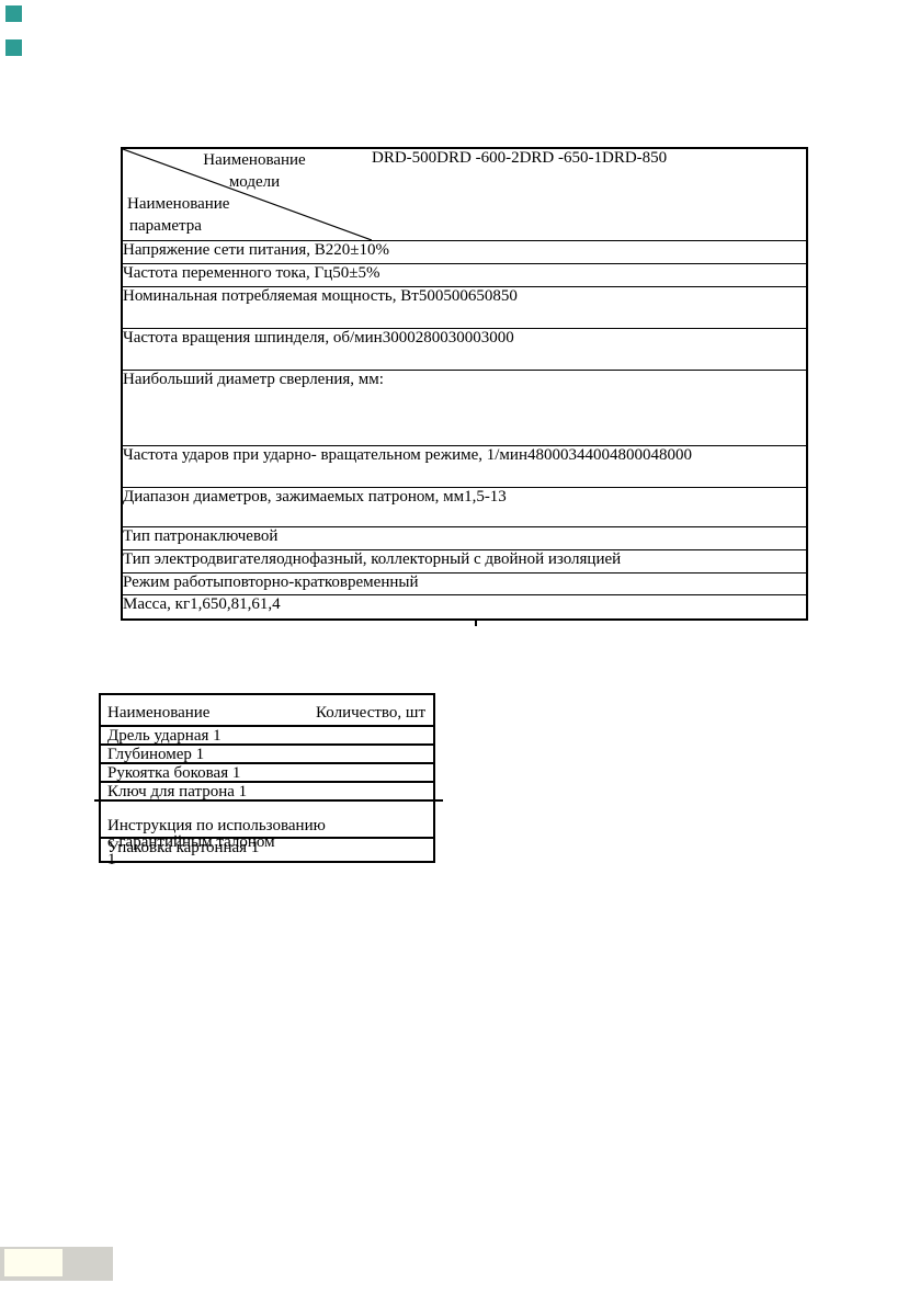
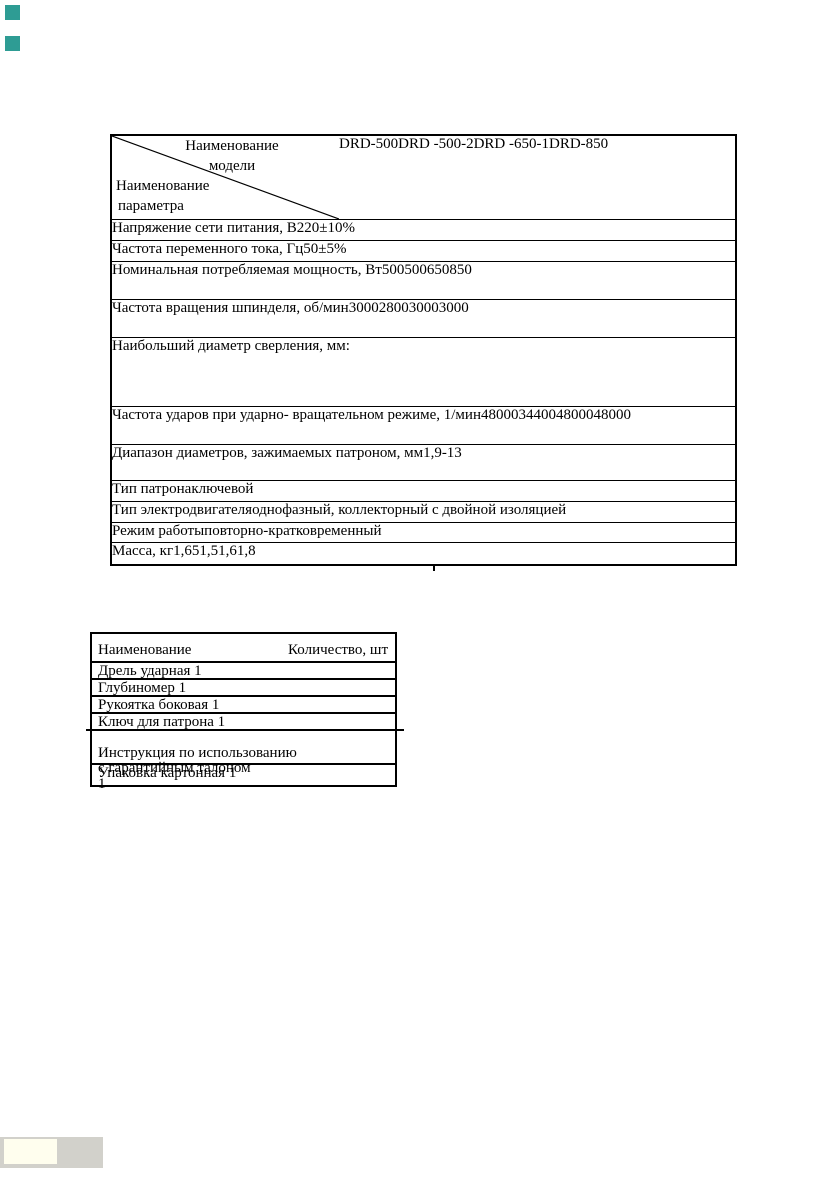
  Наименование
  модели
  Наименование
  параметра
  DRD-500
- DRD -600-2
+ DRD -500-2
  DRD -650-1
  DRD-850
  Напряжение сети питания, В
  220±10%
  Частота переменного тока, Гц
  50±5%
  Номинальная потребляемая мощность, Вт
  500
  500
  650
  850
  Частота вращения шпинделя, об/мин
  3000
  2800
  3000
  3000
  Наибольший диаметр сверления, мм:
  Частота ударов при ударно- вращательном режиме, 1/мин
  48000
  34400
  48000
  48000
  Диапазон диаметров, зажимаемых патроном, мм
- 1,5-13
+ 1,9-13
  Тип патрона
  ключевой
  Тип электродвигателя
  однофазный, коллекторный с двойной изоляцией
  Режим работы
  повторно-кратковременный
  Масса, кг
  1,65
- 0,8
+ 1,5
  1,6
- 1,4
+ 1,8
  Наименование
  Количество, шт
  Дрель ударная 1
  Глубиномер 1
  Рукоятка боковая 1
  Ключ для патрона 1
  Инструкция по использованию
  с гарантийным талоном 1
  Упаковка картонная 1
